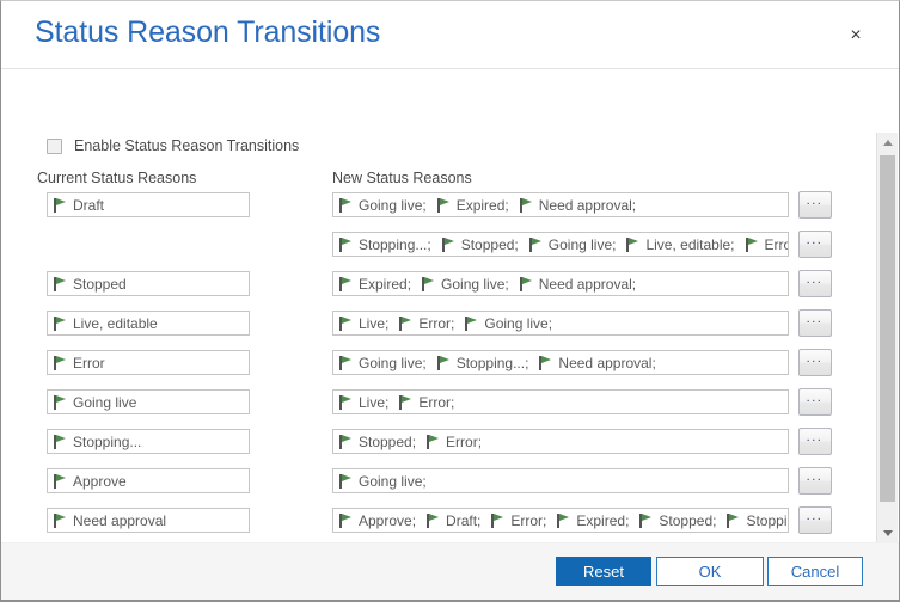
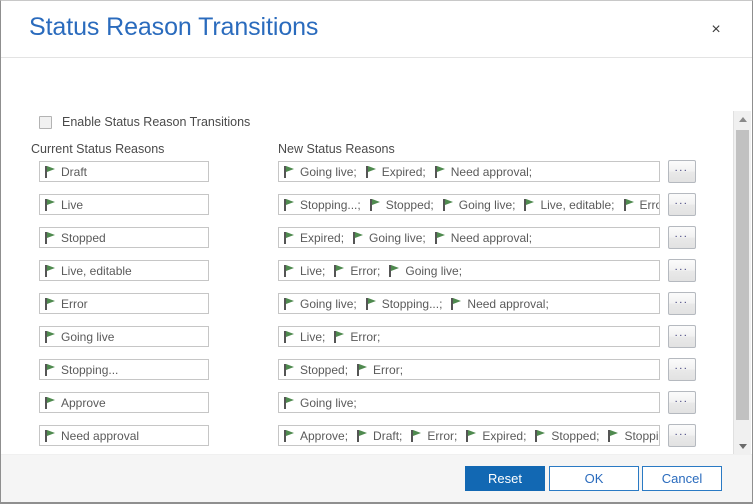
  Status Reason Transitions
  ×
  Enable Status Reason Transitions
  Current Status Reasons
  New Status Reasons
  Draft
  Going live;
  Expired;
  Need approval;
  ...
+ Live
  Stopping...;
  Stopped;
  Going live;
  Live, editable;
  ...
  Stopped
  Expired;
  Going live;
  Need approval;
  ...
  Live, editable
  Live;
  Error;
  Going live;
  ...
  Error
  Going live;
  Stopping...;
  Need approval;
  ...
  Going live
  Live;
  Error;
  ...
  Stopping...
  Stopped;
  Error;
  ...
  Approve
  Going live;
  ...
  Need approval
  Approve;
  Draft;
  Error;
  Expired;
  Stopped;
  ...
  Reset
  OK
  Cancel
